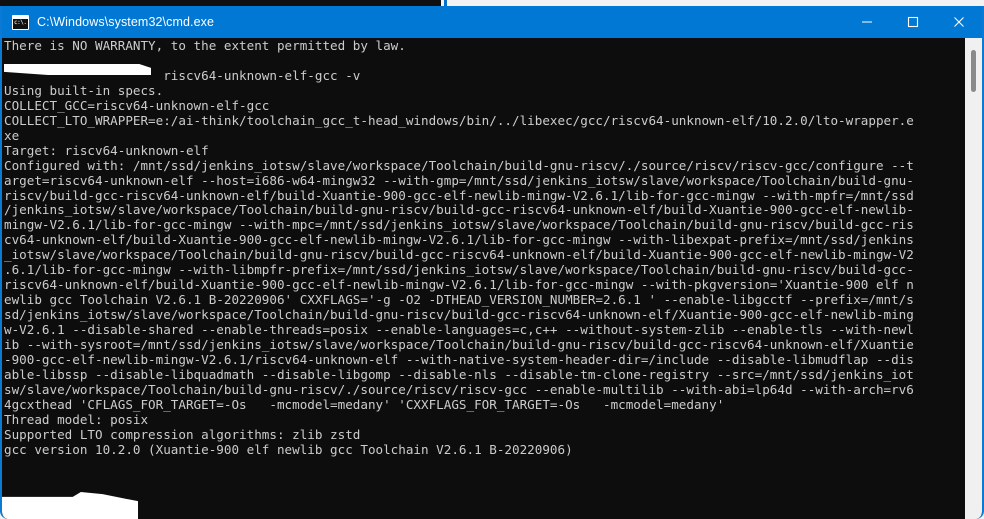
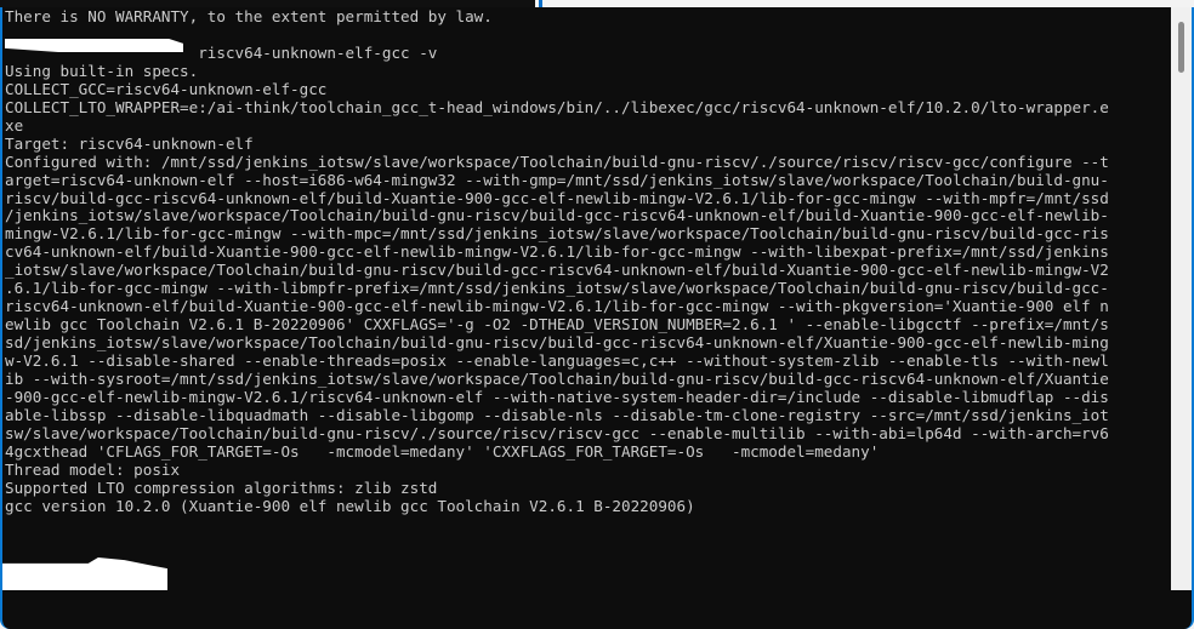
- C:\Windows\system32\cmd.exe
  There is NO WARRANTY, to the extent permitted by law.
  riscv64-unknown-elf-gcc -v
  Using built-in specs.
  COLLECT_GCC=riscv64-unknown-elf-gcc
  COLLECT_LTO_WRAPPER=e:/ai-think/toolchain_gcc_t-head_windows/bin/../libexec/gcc/riscv64-unknown-elf/10.2.0/lto-wrapper.e
  xe
  Target: riscv64-unknown-elf
  Configured with: /mnt/ssd/jenkins_iotsw/slave/workspace/Toolchain/build-gnu-riscv/./source/riscv/riscv-gcc/configure --t
  arget=riscv64-unknown-elf --host=i686-w64-mingw32 --with-gmp=/mnt/ssd/jenkins_iotsw/slave/workspace/Toolchain/build-gnu-
  riscv/build-gcc-riscv64-unknown-elf/build-Xuantie-900-gcc-elf-newlib-mingw-V2.6.1/lib-for-gcc-mingw --with-mpfr=/mnt/ssd
  /jenkins_iotsw/slave/workspace/Toolchain/build-gnu-riscv/build-gcc-riscv64-unknown-elf/build-Xuantie-900-gcc-elf-newlib-
  mingw-V2.6.1/lib-for-gcc-mingw --with-mpc=/mnt/ssd/jenkins_iotsw/slave/workspace/Toolchain/build-gnu-riscv/build-gcc-ris
  cv64-unknown-elf/build-Xuantie-900-gcc-elf-newlib-mingw-V2.6.1/lib-for-gcc-mingw --with-libexpat-prefix=/mnt/ssd/jenkins
  _iotsw/slave/workspace/Toolchain/build-gnu-riscv/build-gcc-riscv64-unknown-elf/build-Xuantie-900-gcc-elf-newlib-mingw-V2
  .6.1/lib-for-gcc-mingw --with-libmpfr-prefix=/mnt/ssd/jenkins_iotsw/slave/workspace/Toolchain/build-gnu-riscv/build-gcc-
  riscv64-unknown-elf/build-Xuantie-900-gcc-elf-newlib-mingw-V2.6.1/lib-for-gcc-mingw --with-pkgversion='Xuantie-900 elf n
  ewlib gcc Toolchain V2.6.1 B-20220906' CXXFLAGS='-g -O2 -DTHEAD_VERSION_NUMBER=2.6.1 ' --enable-libgcctf --prefix=/mnt/s
  sd/jenkins_iotsw/slave/workspace/Toolchain/build-gnu-riscv/build-gcc-riscv64-unknown-elf/Xuantie-900-gcc-elf-newlib-ming
  w-V2.6.1 --disable-shared --enable-threads=posix --enable-languages=c,c++ --without-system-zlib --enable-tls --with-newl
  ib --with-sysroot=/mnt/ssd/jenkins_iotsw/slave/workspace/Toolchain/build-gnu-riscv/build-gcc-riscv64-unknown-elf/Xuantie
  -900-gcc-elf-newlib-mingw-V2.6.1/riscv64-unknown-elf --with-native-system-header-dir=/include --disable-libmudflap --dis
  able-libssp --disable-libquadmath --disable-libgomp --disable-nls --disable-tm-clone-registry --src=/mnt/ssd/jenkins_iot
  sw/slave/workspace/Toolchain/build-gnu-riscv/./source/riscv/riscv-gcc --enable-multilib --with-abi=lp64d --with-arch=rv6
  4gcxthead 'CFLAGS_FOR_TARGET=-Os -mcmodel=medany' 'CXXFLAGS_FOR_TARGET=-Os -mcmodel=medany'
  Thread model: posix
  Supported LTO compression algorithms: zlib zstd
  gcc version 10.2.0 (Xuantie-900 elf newlib gcc Toolchain V2.6.1 B-20220906)
